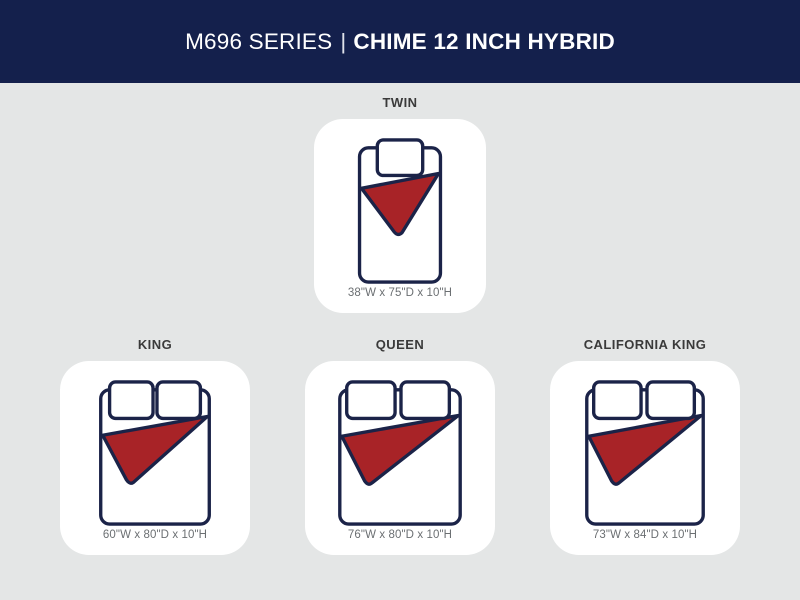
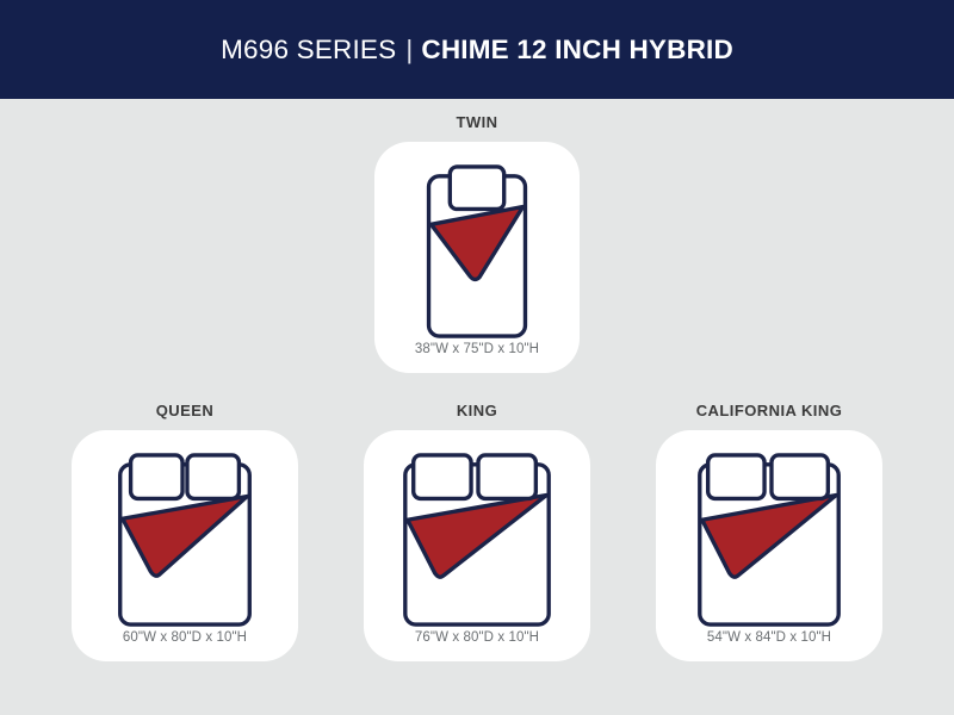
  M696 SERIES
  |
  CHIME 12 INCH HYBRID
  TWIN
  38"W x 75"D x 10"H
- KING
+ QUEEN
  60"W x 80"D x 10"H
- QUEEN
+ KING
  76"W x 80"D x 10"H
  CALIFORNIA KING
- 73"W x 84"D x 10"H
+ 54"W x 84"D x 10"H
